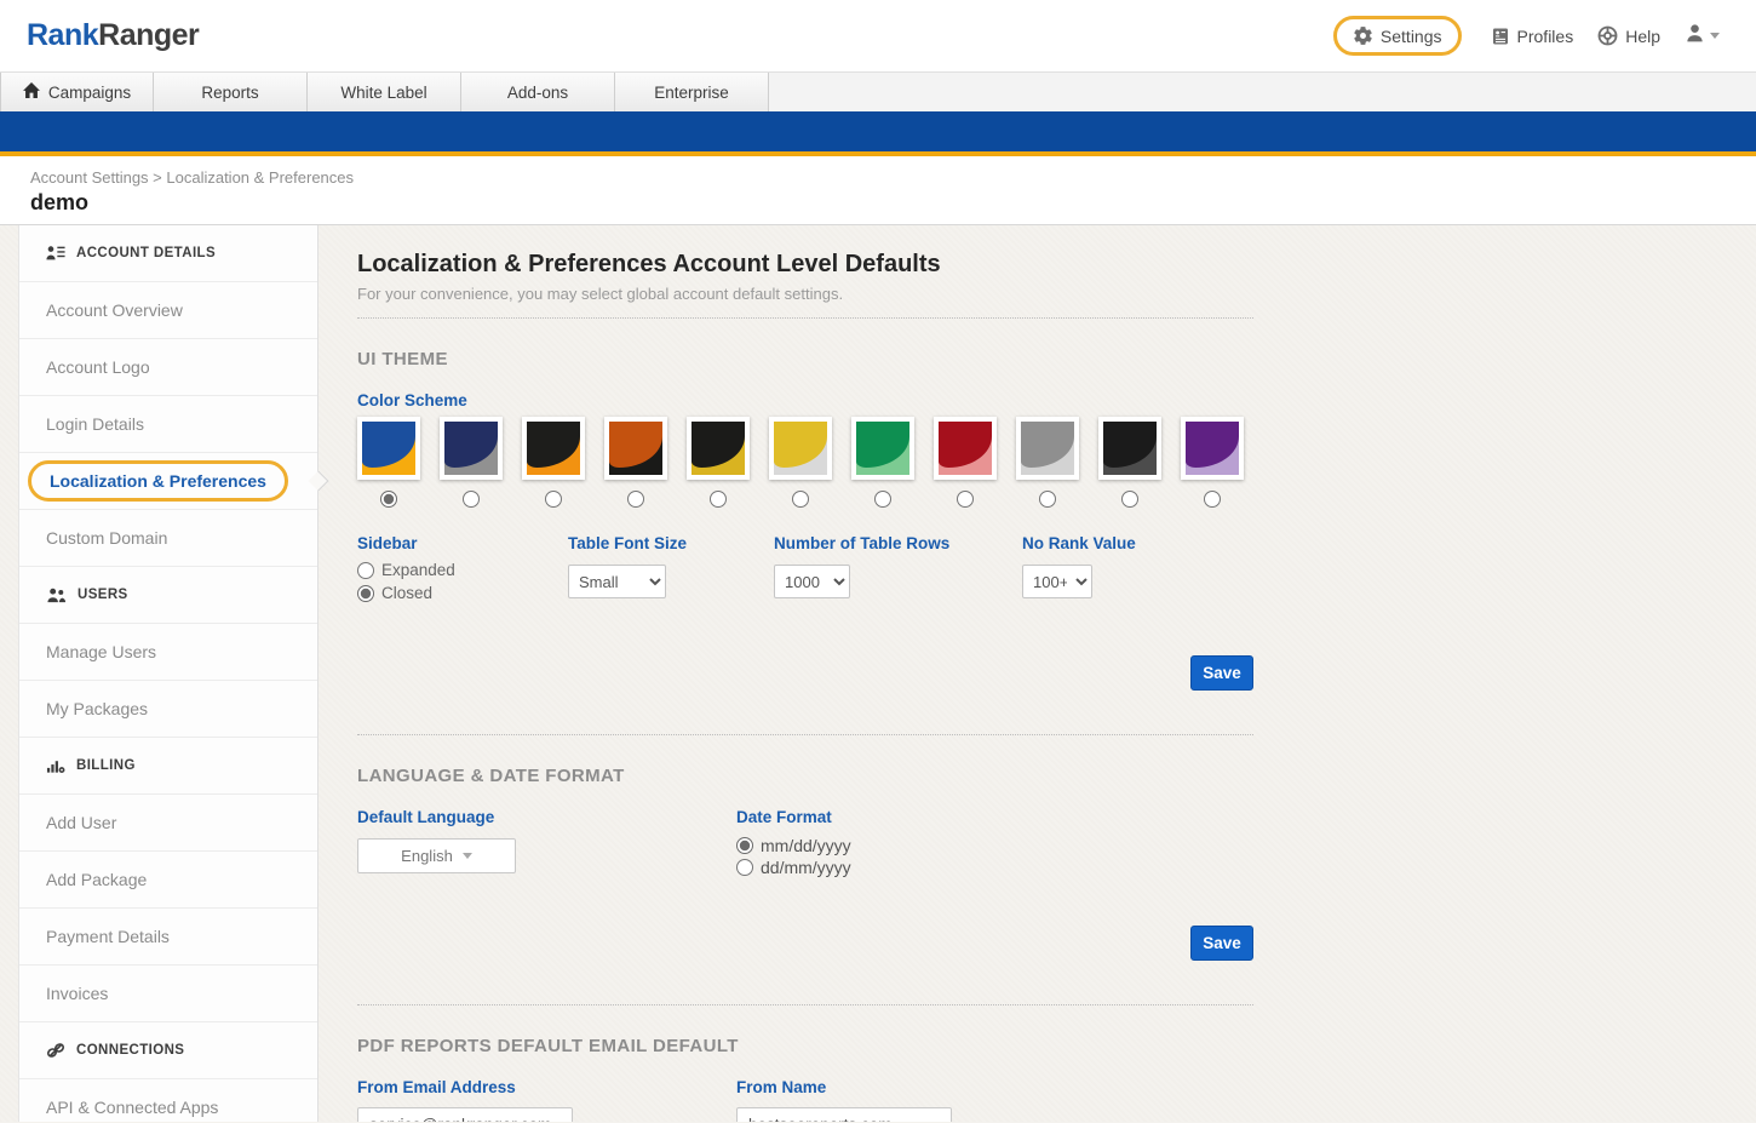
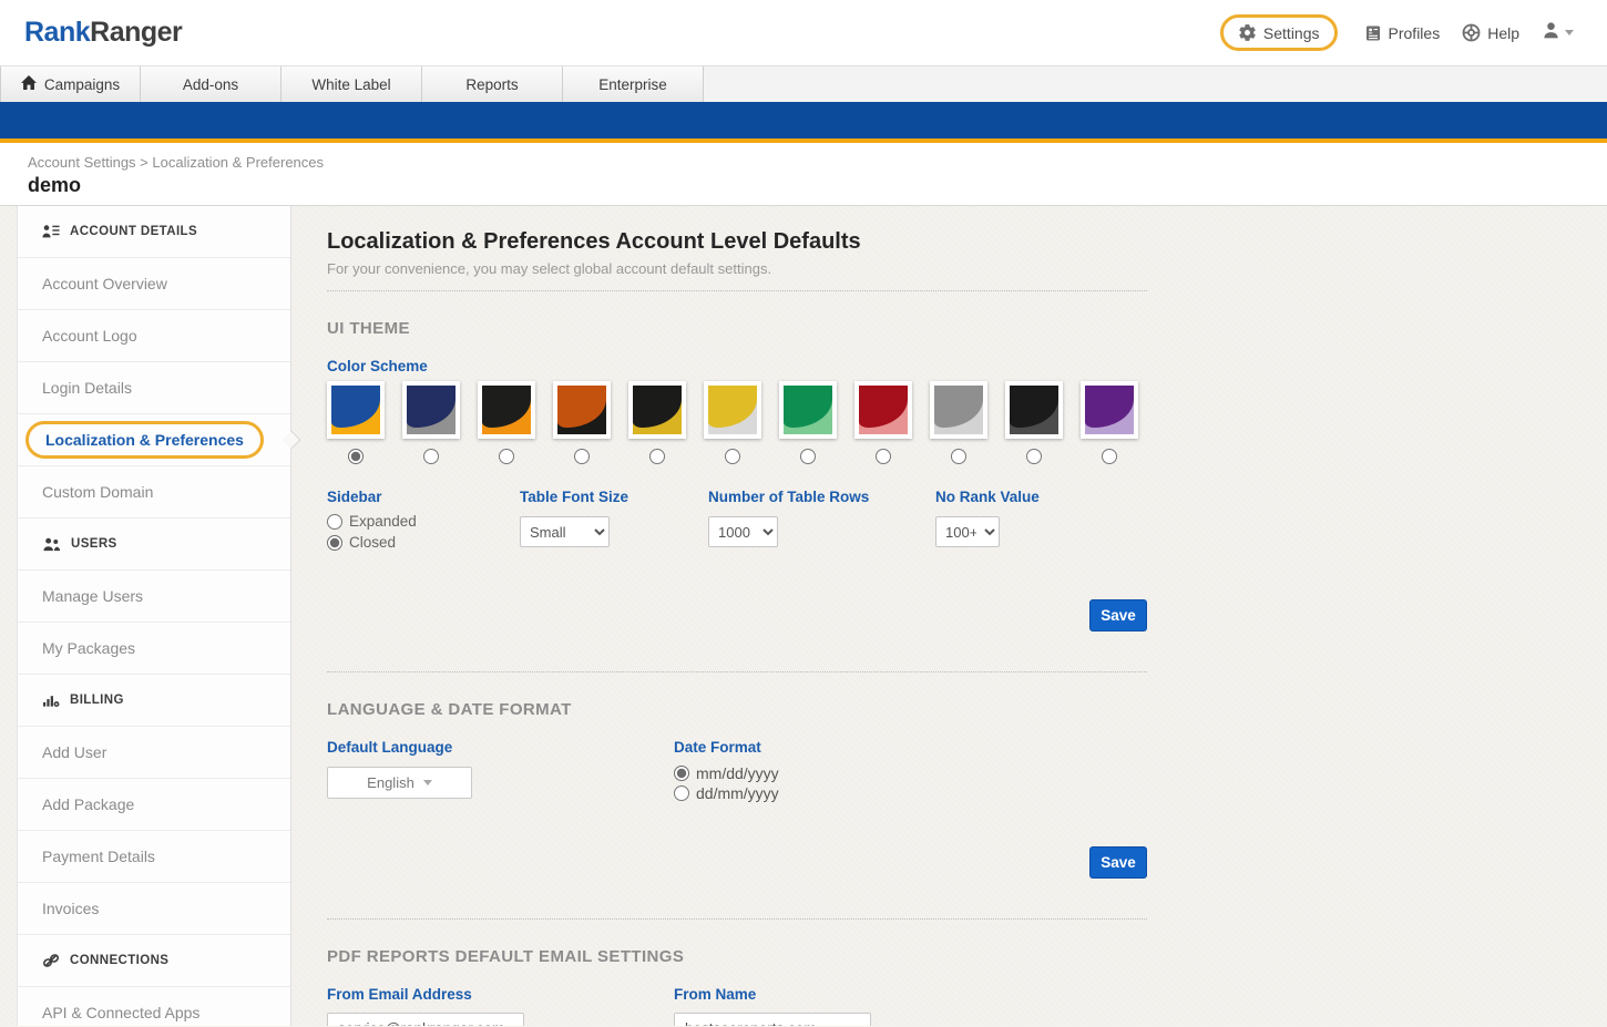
  RankRanger
  Settings
  Profiles
  Help
  Campaigns
- Reports
+ Add-ons
  White Label
- Add-ons
+ Reports
  Enterprise
  Account Settings > Localization & Preferences
  demo
  ACCOUNT DETAILS
  Account Overview
  Account Logo
  Login Details
  Localization & Preferences
  Custom Domain
  USERS
  Manage Users
  My Packages
  BILLING
  Add User
  Add Package
  Payment Details
  Invoices
  CONNECTIONS
  API & Connected Apps
  Localization & Preferences Account Level Defaults
  For your convenience, you may select global account default settings.
  UI THEME
  Color Scheme
  Sidebar
  Expanded
  Closed
  Table Font Size
  Small
  Number of Table Rows
  1000
  No Rank Value
  100+
  Save
  LANGUAGE & DATE FORMAT
  Default Language
  English
  Date Format
  mm/dd/yyyy
  dd/mm/yyyy
  Save
- PDF REPORTS DEFAULT EMAIL DEFAULT
+ PDF REPORTS DEFAULT EMAIL SETTINGS
  From Email Address
  From Name
